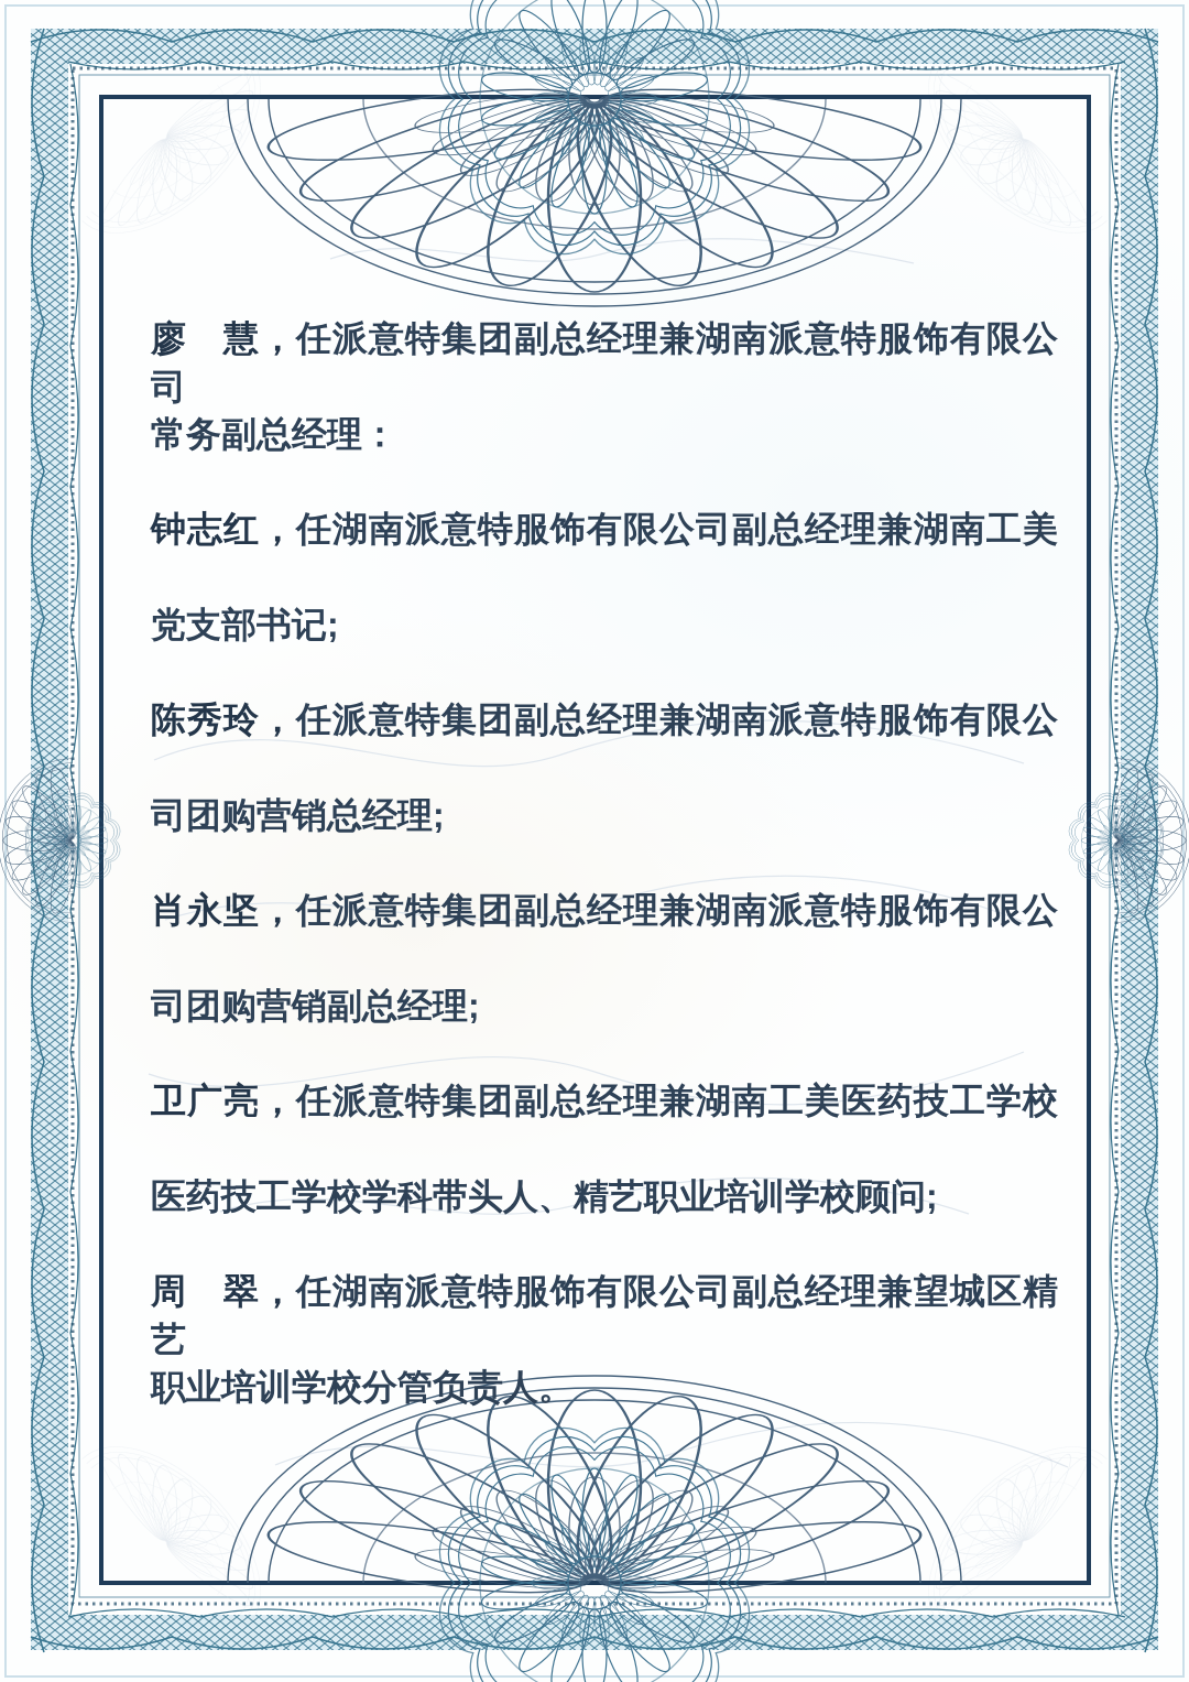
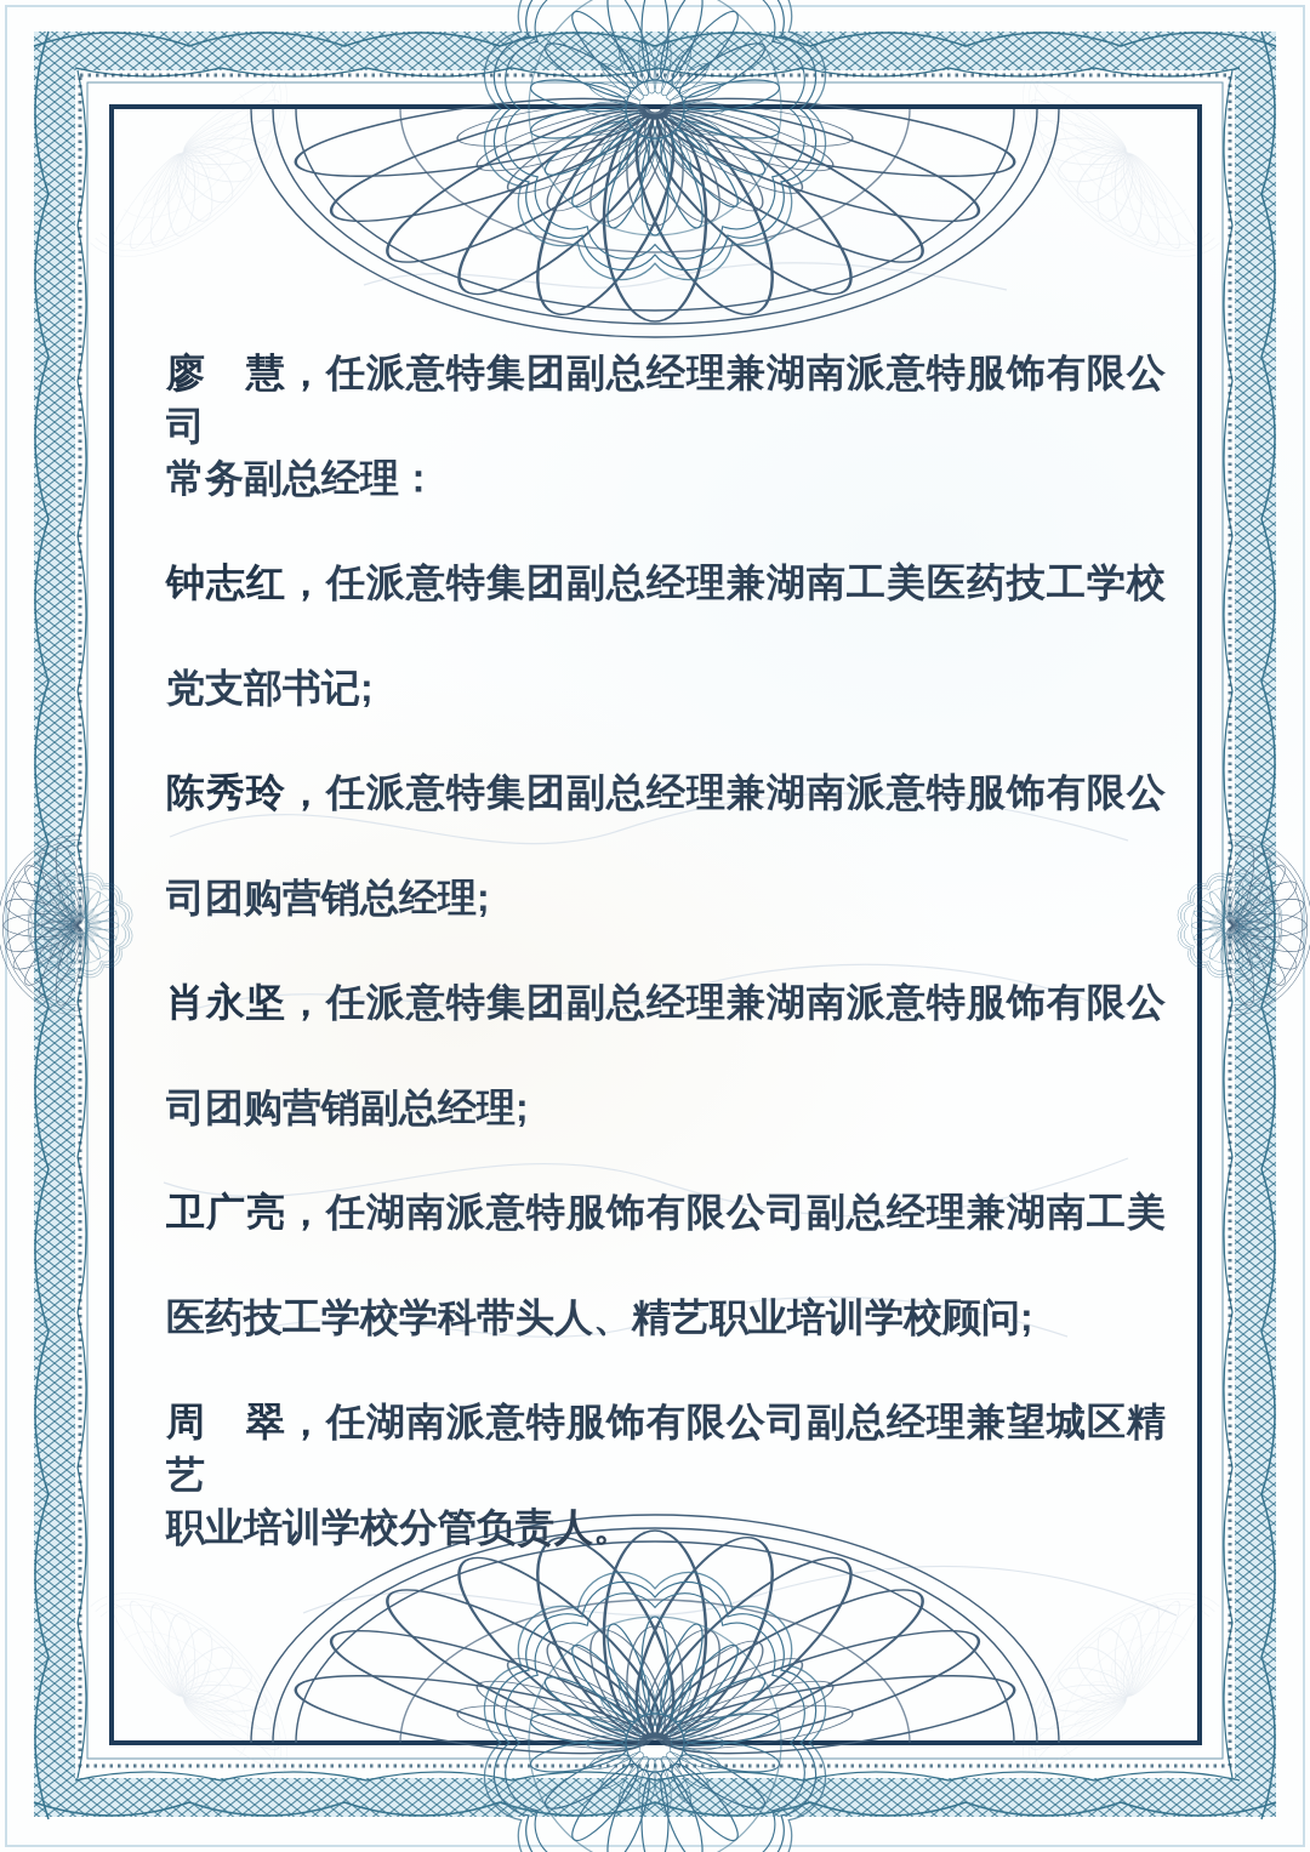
  廖 慧，任派意特集团副总经理兼湖南派意特服饰有限公司
  常务副总经理：
- 钟志红，任湖南派意特服饰有限公司副总经理兼湖南工美
+ 钟志红，任派意特集团副总经理兼湖南工美医药技工学校
  党支部书记;
  陈秀玲，任派意特集团副总经理兼湖南派意特服饰有限公
  司团购营销总经理;
  肖永坚，任派意特集团副总经理兼湖南派意特服饰有限公
  司团购营销副总经理;
- 卫广亮，任派意特集团副总经理兼湖南工美医药技工学校
+ 卫广亮，任湖南派意特服饰有限公司副总经理兼湖南工美
  医药技工学校学科带头人、精艺职业培训学校顾问;
  周 翠，任湖南派意特服饰有限公司副总经理兼望城区精艺
  职业培训学校分管负责人。
